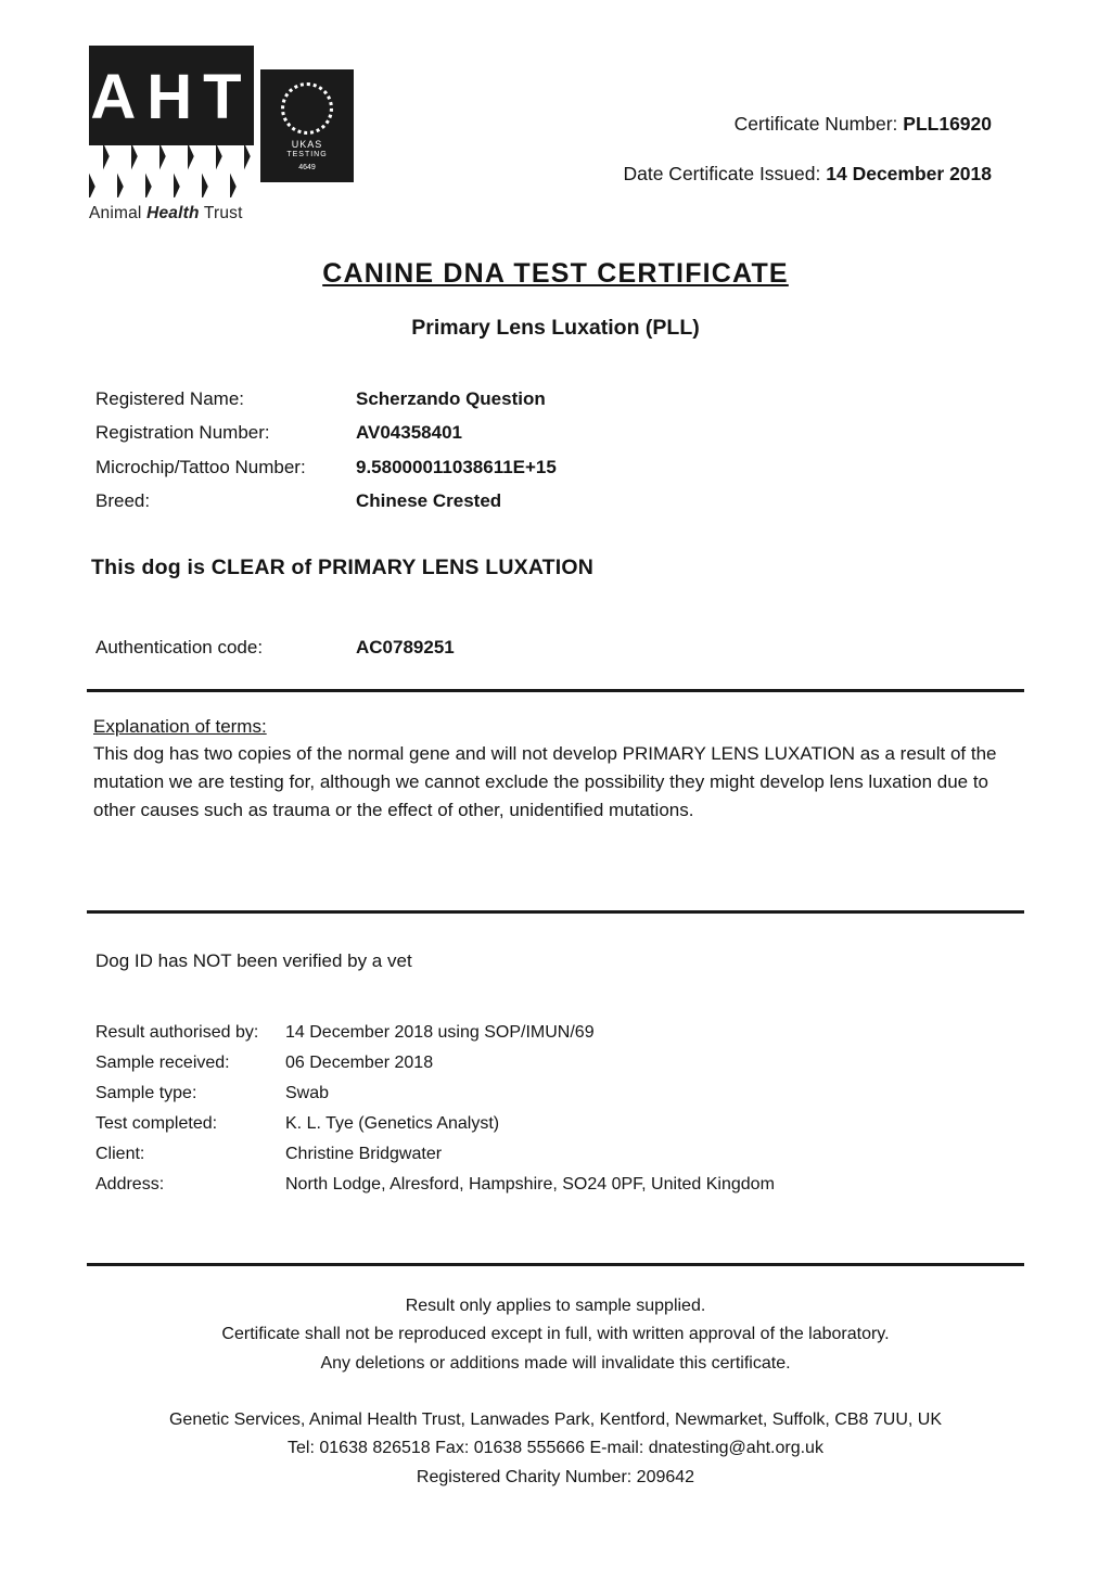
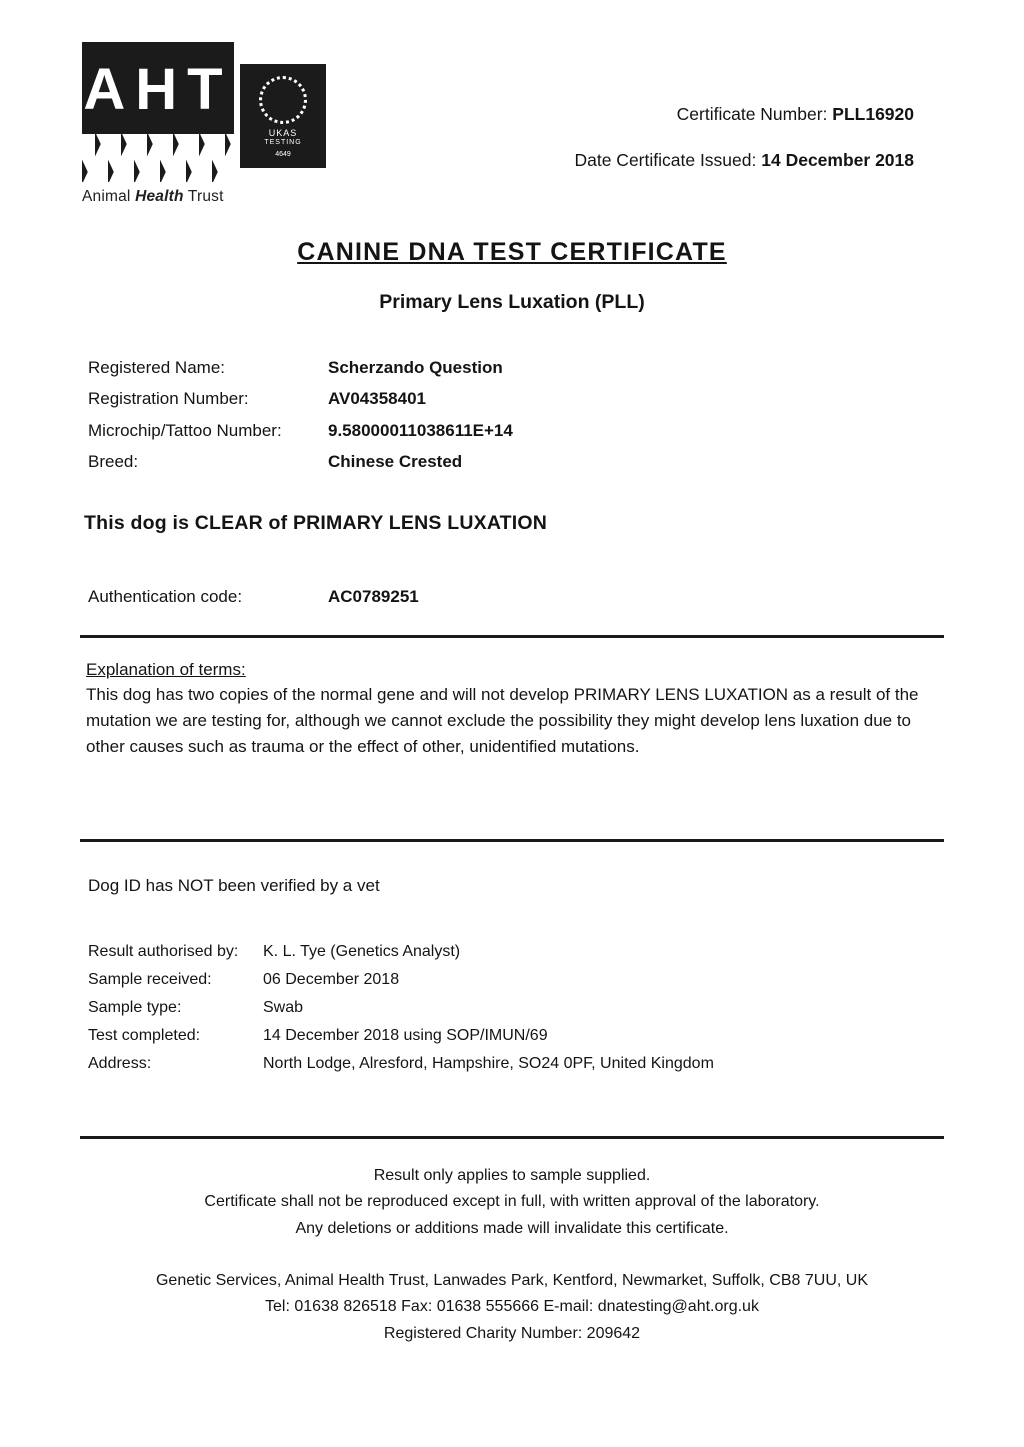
  AHT
  UKAS
  Animal Health Trust
  Certificate Number: PLL16920
  Date Certificate Issued: 14 December 2018
  CANINE DNA TEST CERTIFICATE
  Primary Lens Luxation (PLL)
  Registered Name:
  Scherzando Question
  Registration Number:
  AV04358401
  Microchip/Tattoo Number:
- 9.58000011038611E+15
+ 9.58000011038611E+14
  Breed:
  Chinese Crested
  This dog is CLEAR of PRIMARY LENS LUXATION
  Authentication code:
  AC0789251
  Explanation of terms:
  This dog has two copies of the normal gene and will not develop PRIMARY LENS LUXATION as a result of the mutation we are testing for, although we cannot exclude the possibility they might develop lens luxation due to other causes such as trauma or the effect of other, unidentified mutations.
  Dog ID has NOT been verified by a vet
  Result authorised by:
- 14 December 2018 using SOP/IMUN/69
+ K. L. Tye (Genetics Analyst)
  Sample received:
  06 December 2018
  Sample type:
  Swab
  Test completed:
- K. L. Tye (Genetics Analyst)
+ 14 December 2018 using SOP/IMUN/69
- Client:
- Christine Bridgwater
  Address:
  North Lodge, Alresford, Hampshire, SO24 0PF, United Kingdom
  Result only applies to sample supplied.
  Certificate shall not be reproduced except in full, with written approval of the laboratory.
  Any deletions or additions made will invalidate this certificate.
  Genetic Services, Animal Health Trust, Lanwades Park, Kentford, Newmarket, Suffolk, CB8 7UU, UK
  Tel: 01638 826518 Fax: 01638 555666 E-mail: dnatesting@aht.org.uk
  Registered Charity Number: 209642
